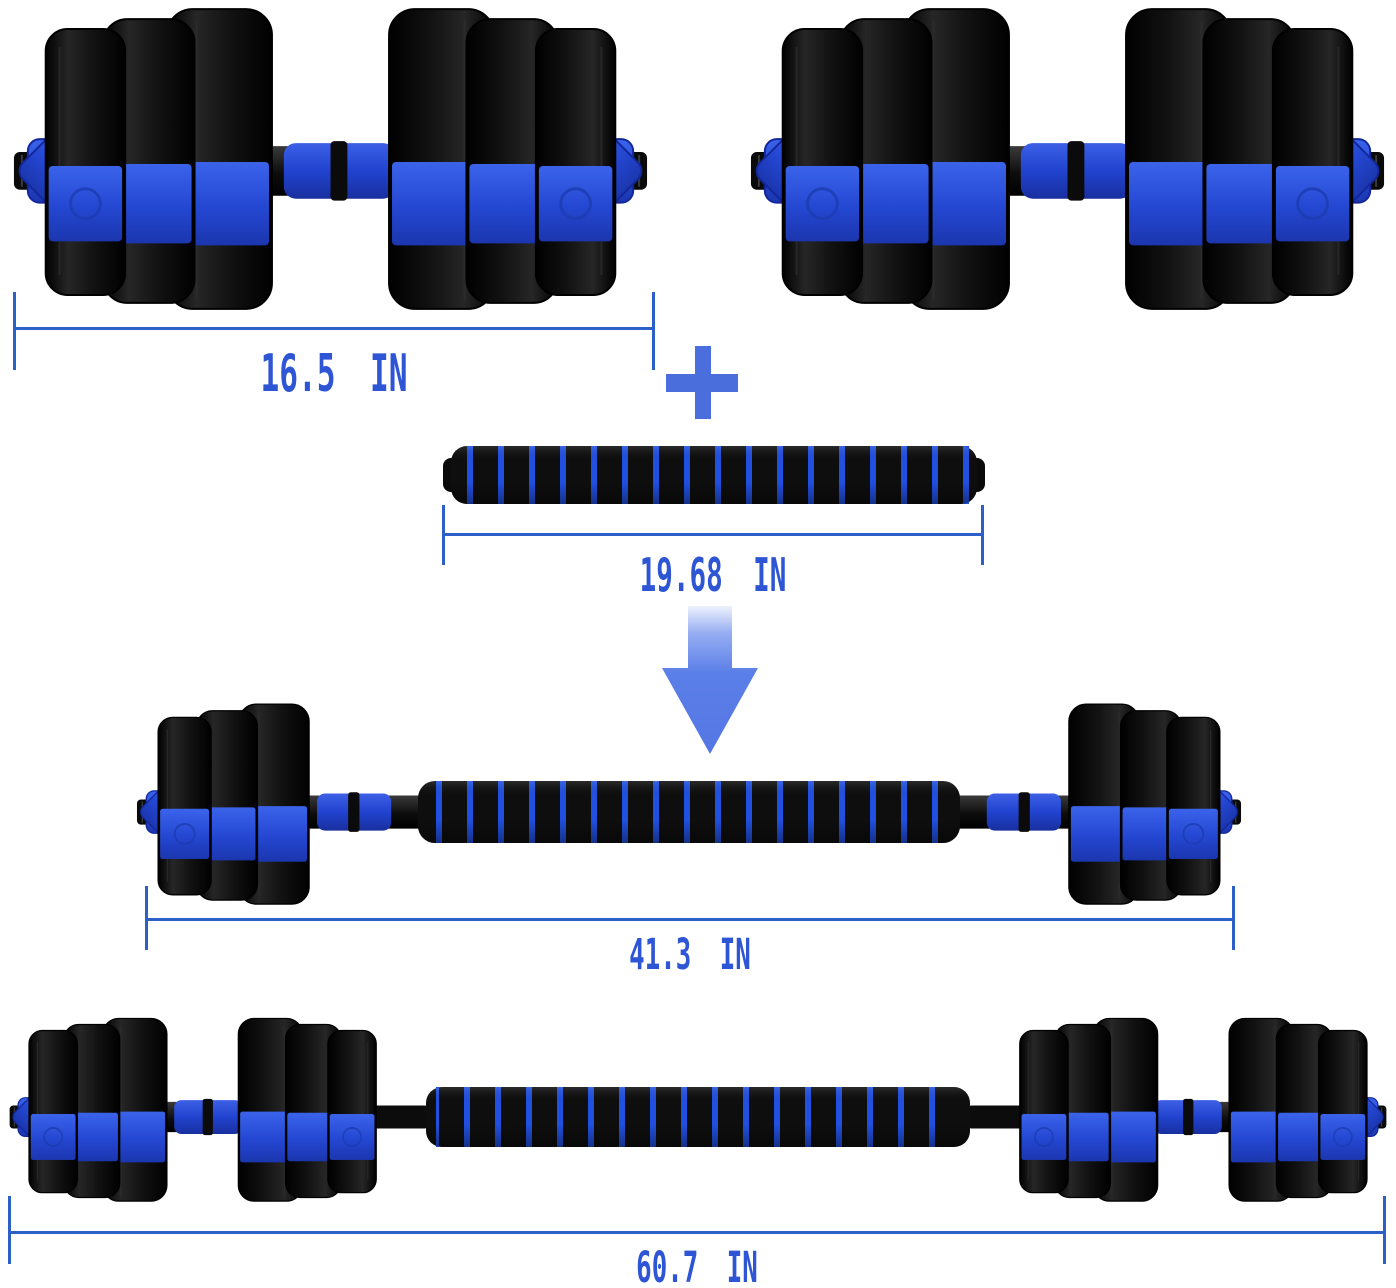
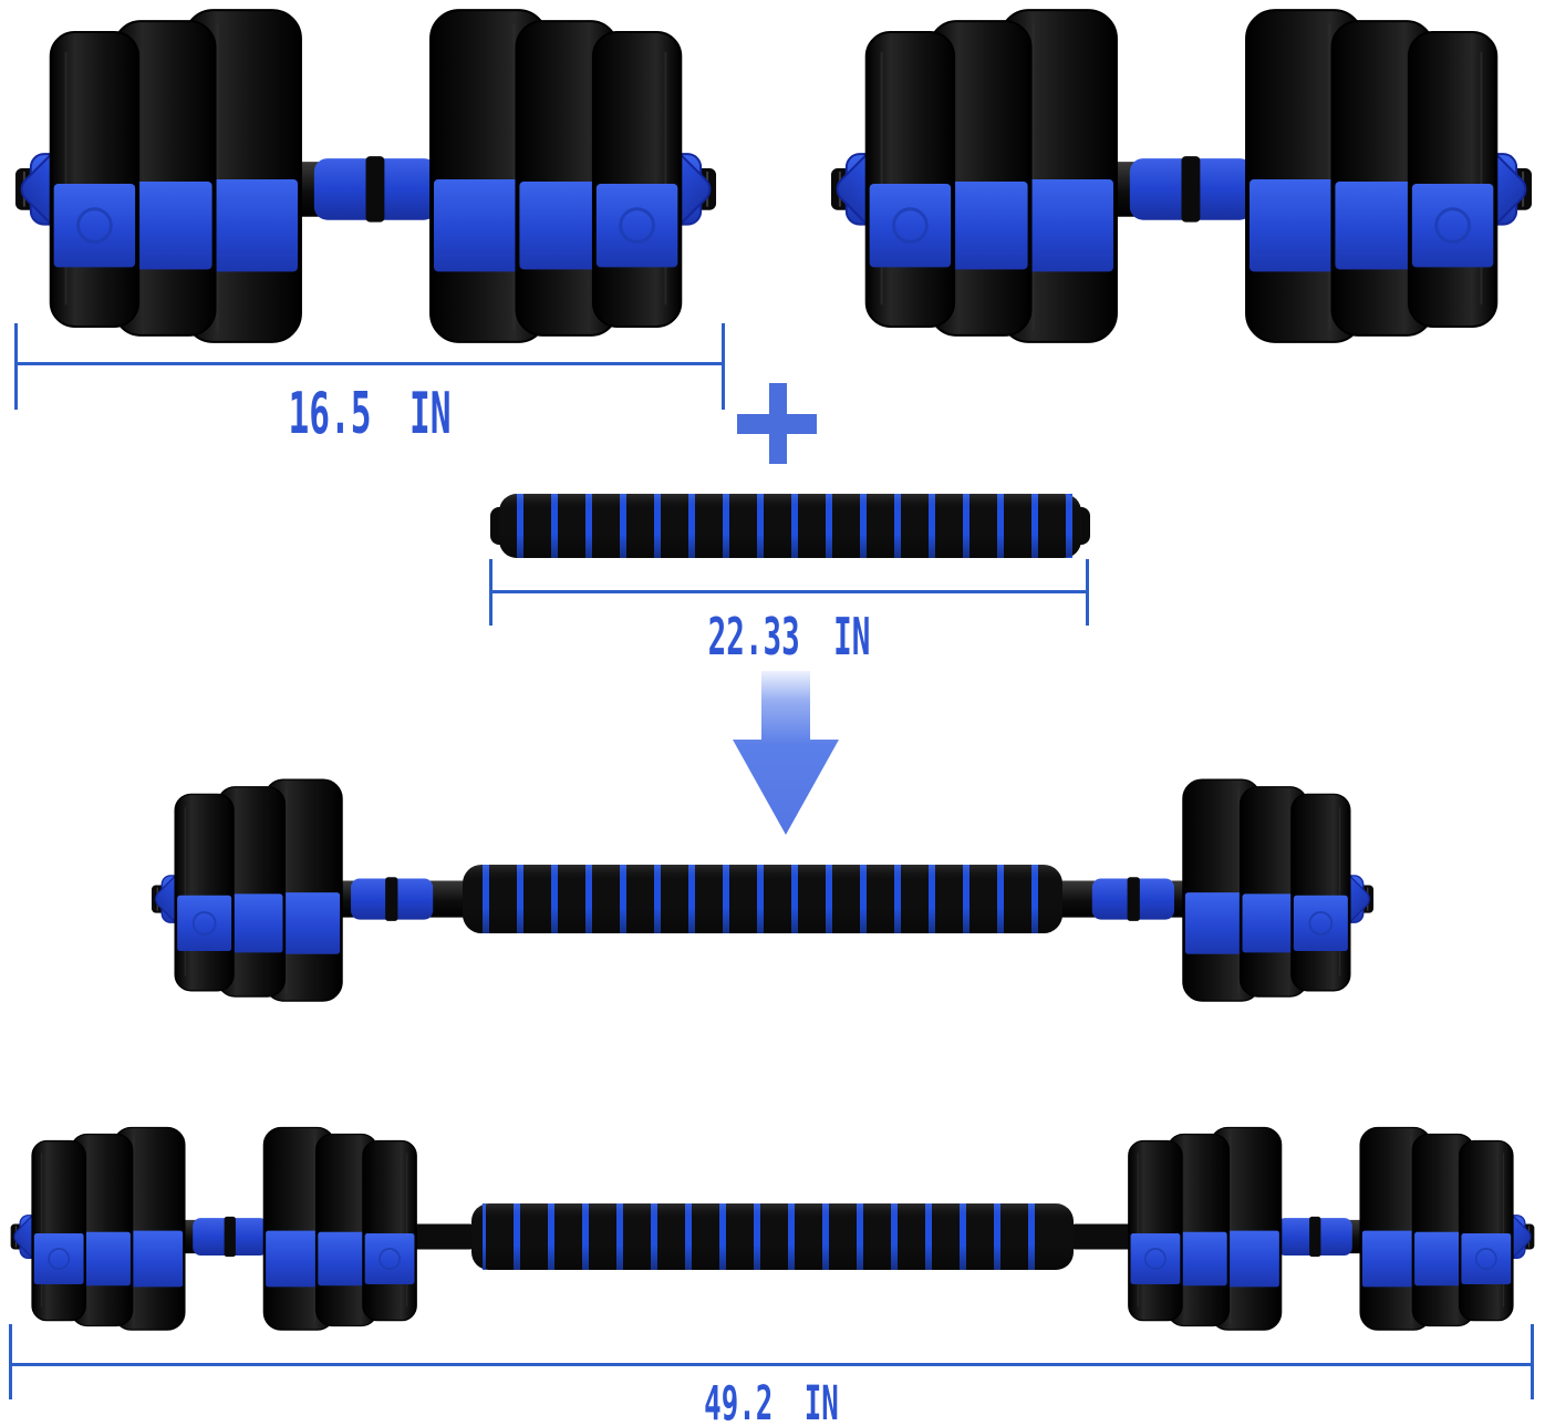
  16.5 IN
- 19.68 IN
+ 22.33 IN
- 41.3 IN
- 60.7 IN
+ 49.2 IN
